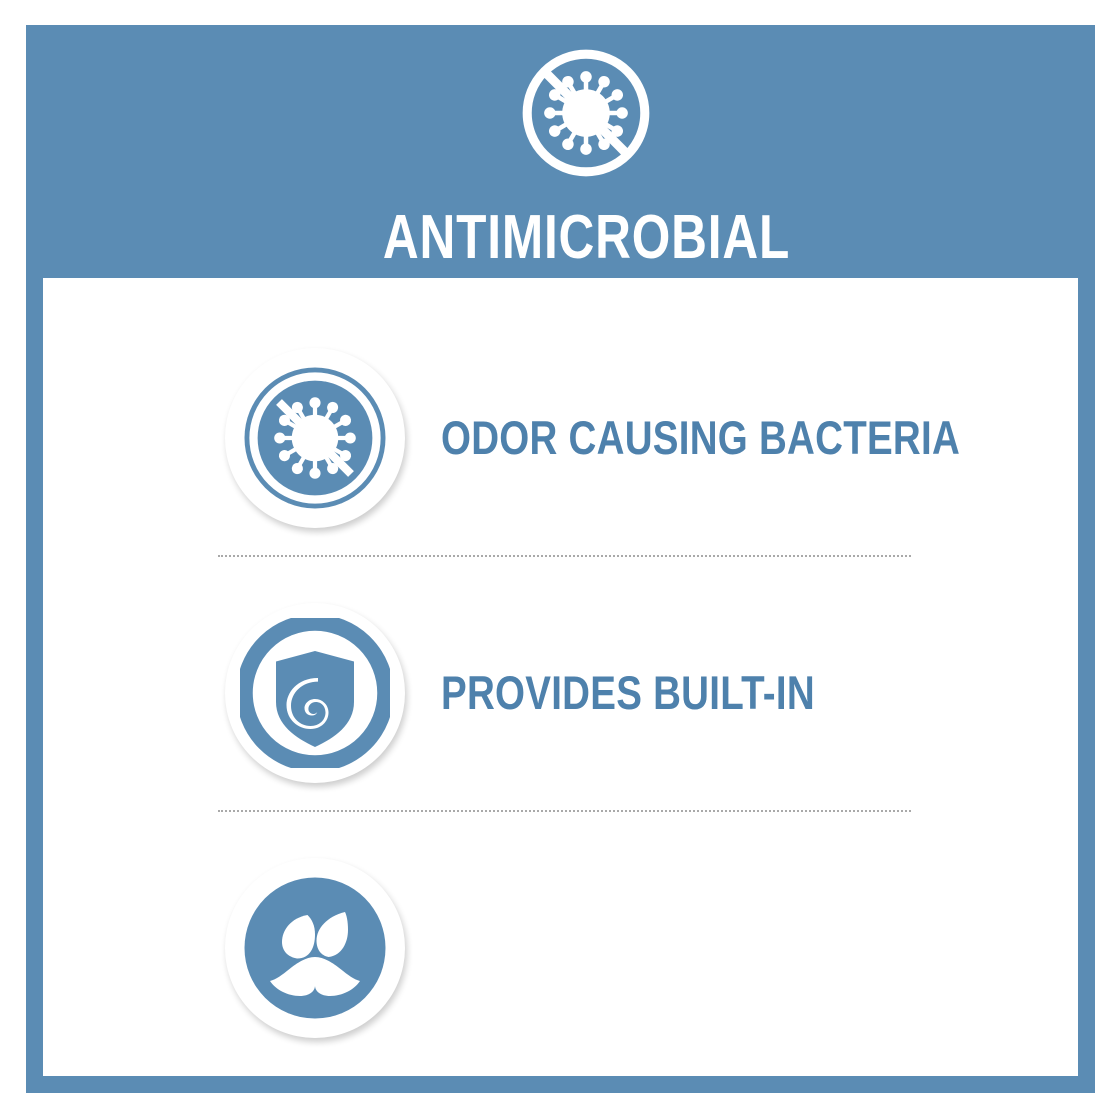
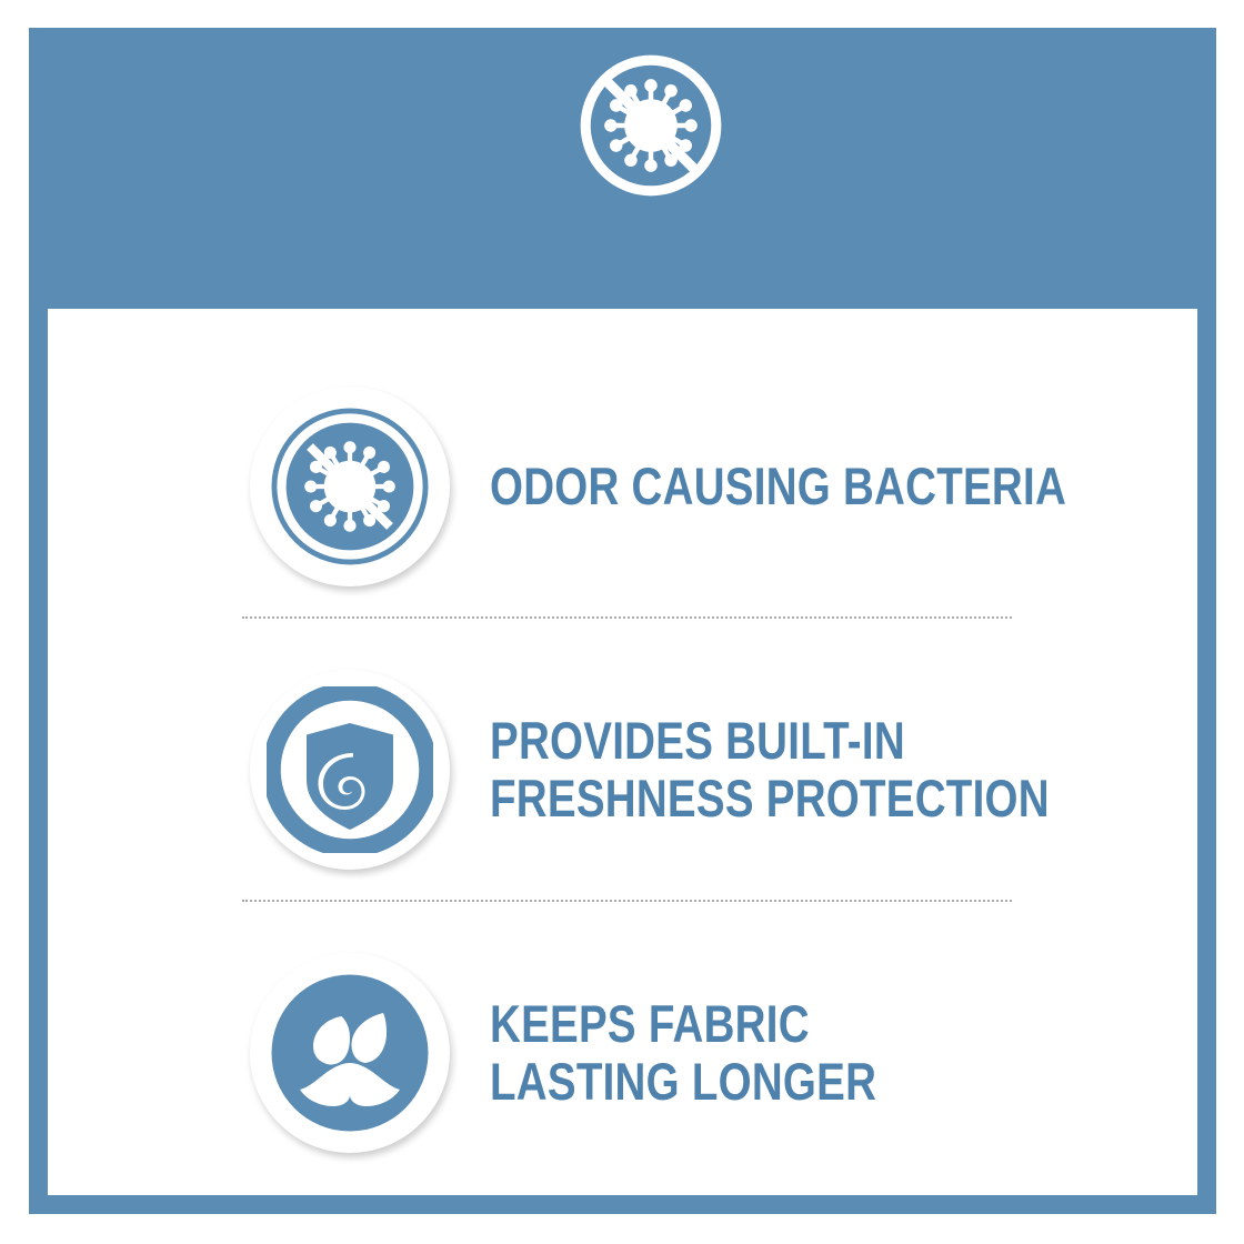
- ANTIMICROBIAL
  ODOR CAUSING BACTERIA
  PROVIDES BUILT-IN
+ FRESHNESS PROTECTION
+ KEEPS FABRIC
+ LASTING LONGER
